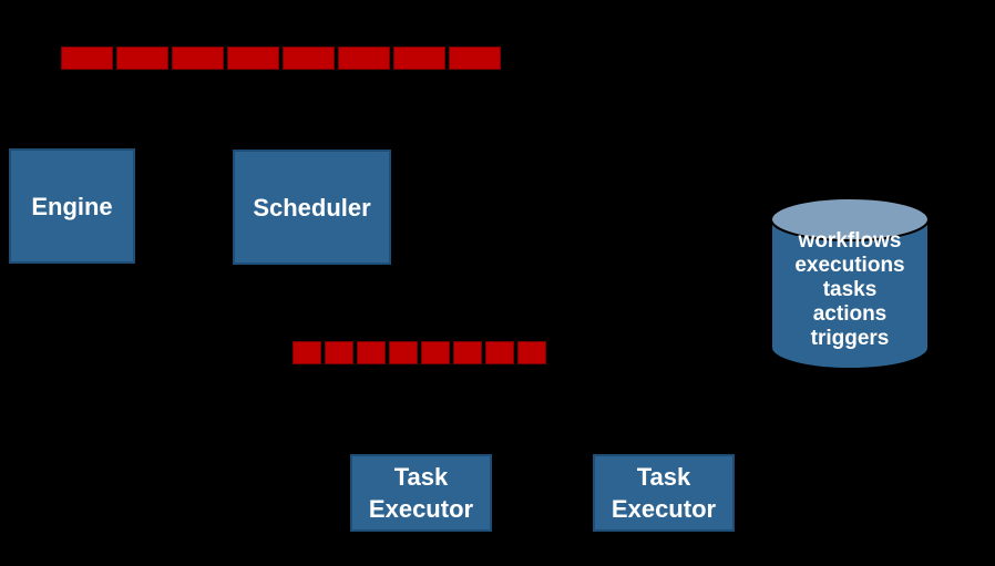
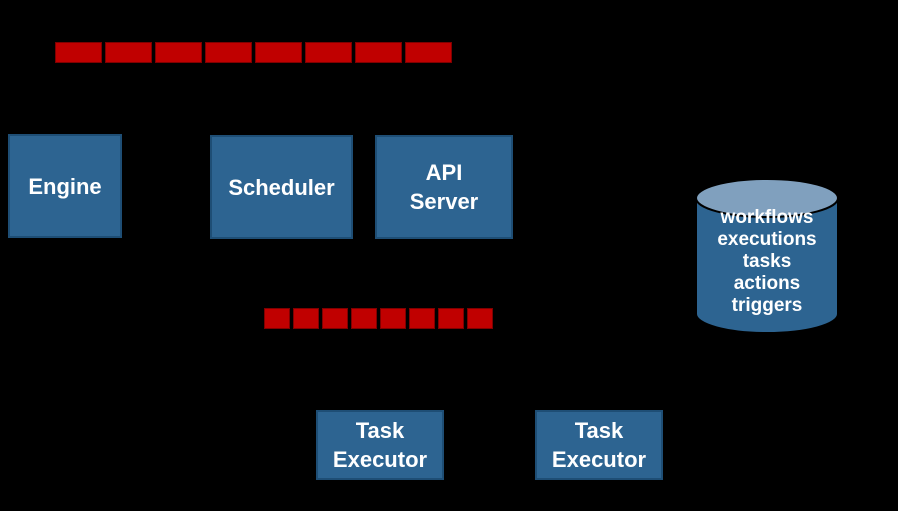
  Engine
  Scheduler
+ API
+ Server
  workflows
  executions
  tasks
  actions
  triggers
  Task
  Executor
  Task
  Executor
